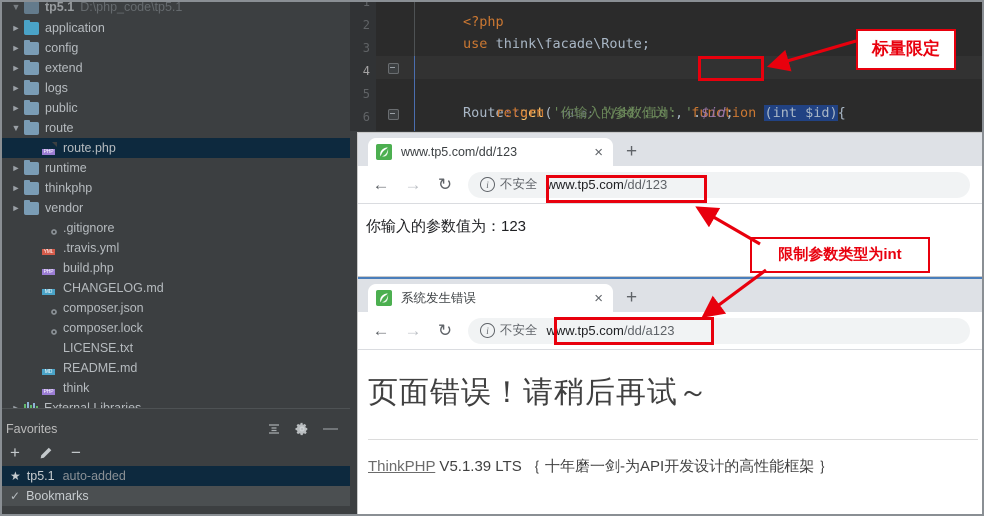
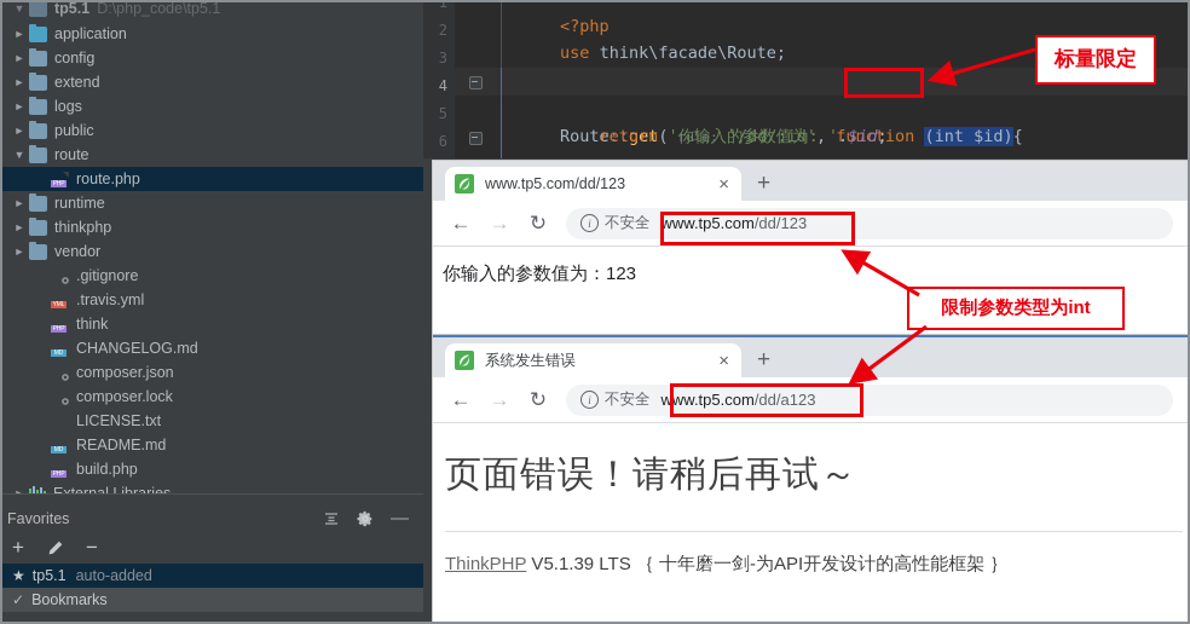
  ▼
  tp5.1
  D:\php_code\tp5.1
  ►
  application
  ►
  config
  ►
  extend
  ►
  logs
  ►
  public
  ▼
  route
  route.php
  ►
  runtime
  ►
  thinkphp
  ►
  vendor
  .gitignore
  .travis.yml
- build.php
+ think
  CHANGELOG.md
  composer.json
  composer.lock
  LICENSE.txt
  README.md
- think
+ build.php
  Favorites
  —
  +
  −
  ★
  tp5.1
  auto-added
  ✓
  Bookmarks
  1
  2
  3
  4
  5
  6
  <?php
  use think\facade\Route;
  Route::get( rule: '/dd/:id', function (int $id){
  return '你输入的参数值为: '.$id;
  www.tp5.com/dd/123
  ×
  +
  ←
  →
  ↻
  i
  不安全
  www.tp5.com/dd/123
  你输入的参数值为：123
  系统发生错误
  ×
  +
  ←
  →
  ↻
  i
  不安全
  www.tp5.com/dd/a123
  页面错误！请稍后再试～
  ThinkPHP V5.1.39 LTS ｛ 十年磨一剑-为API开发设计的高性能框架 ｝
  标量限定
  限制参数类型为int
